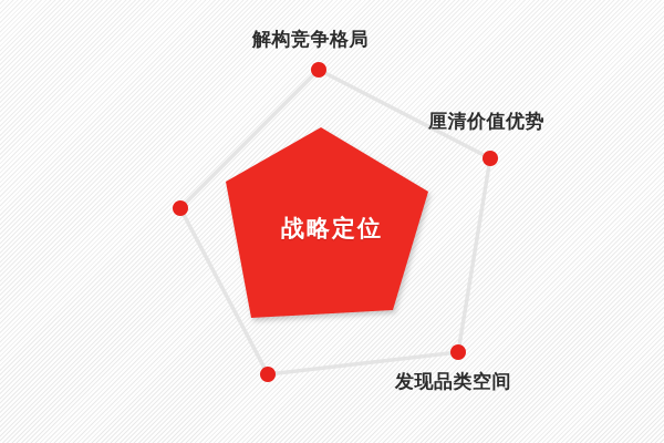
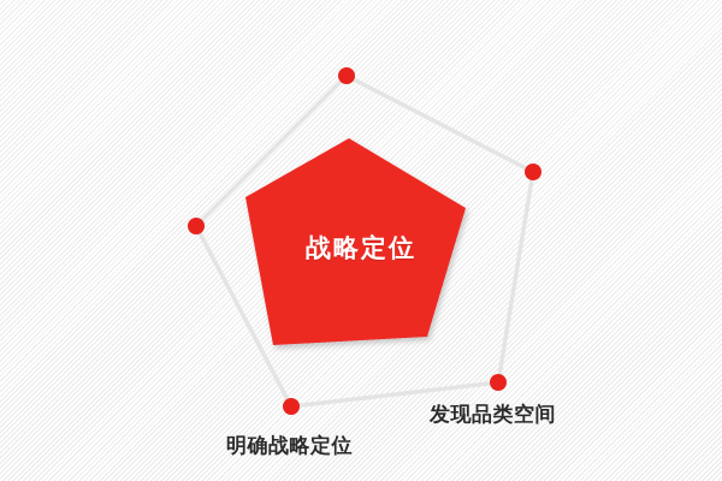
- 解构竞争格局
- 厘清价值优势
  发现品类空间
+ 明确战略定位
  战略定位
